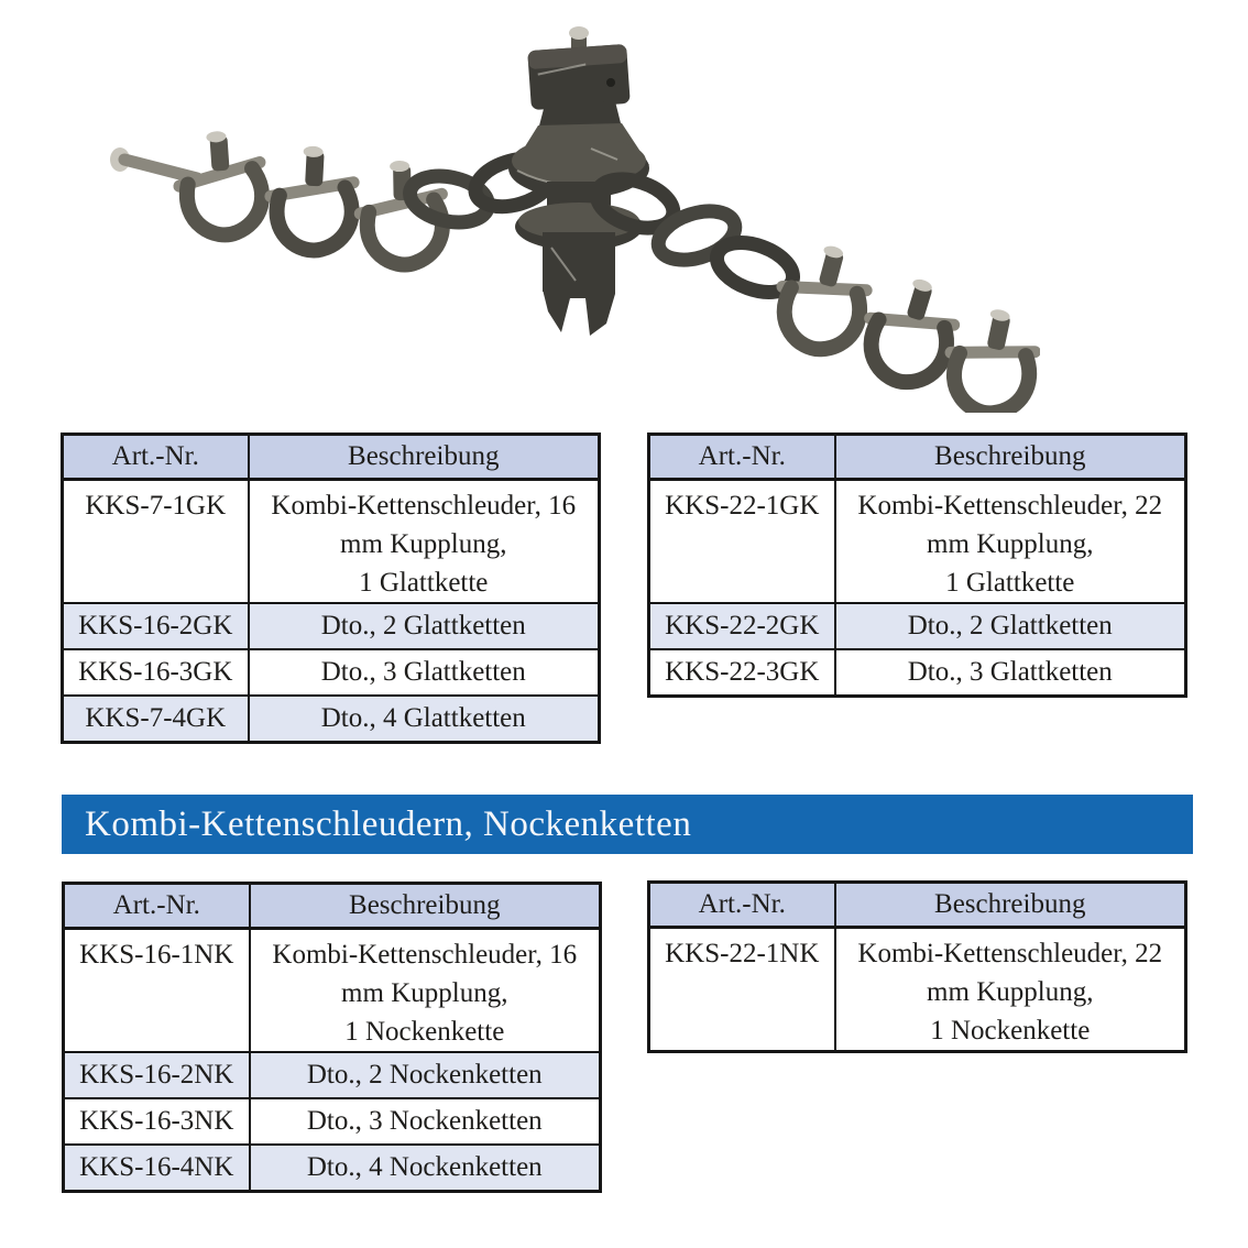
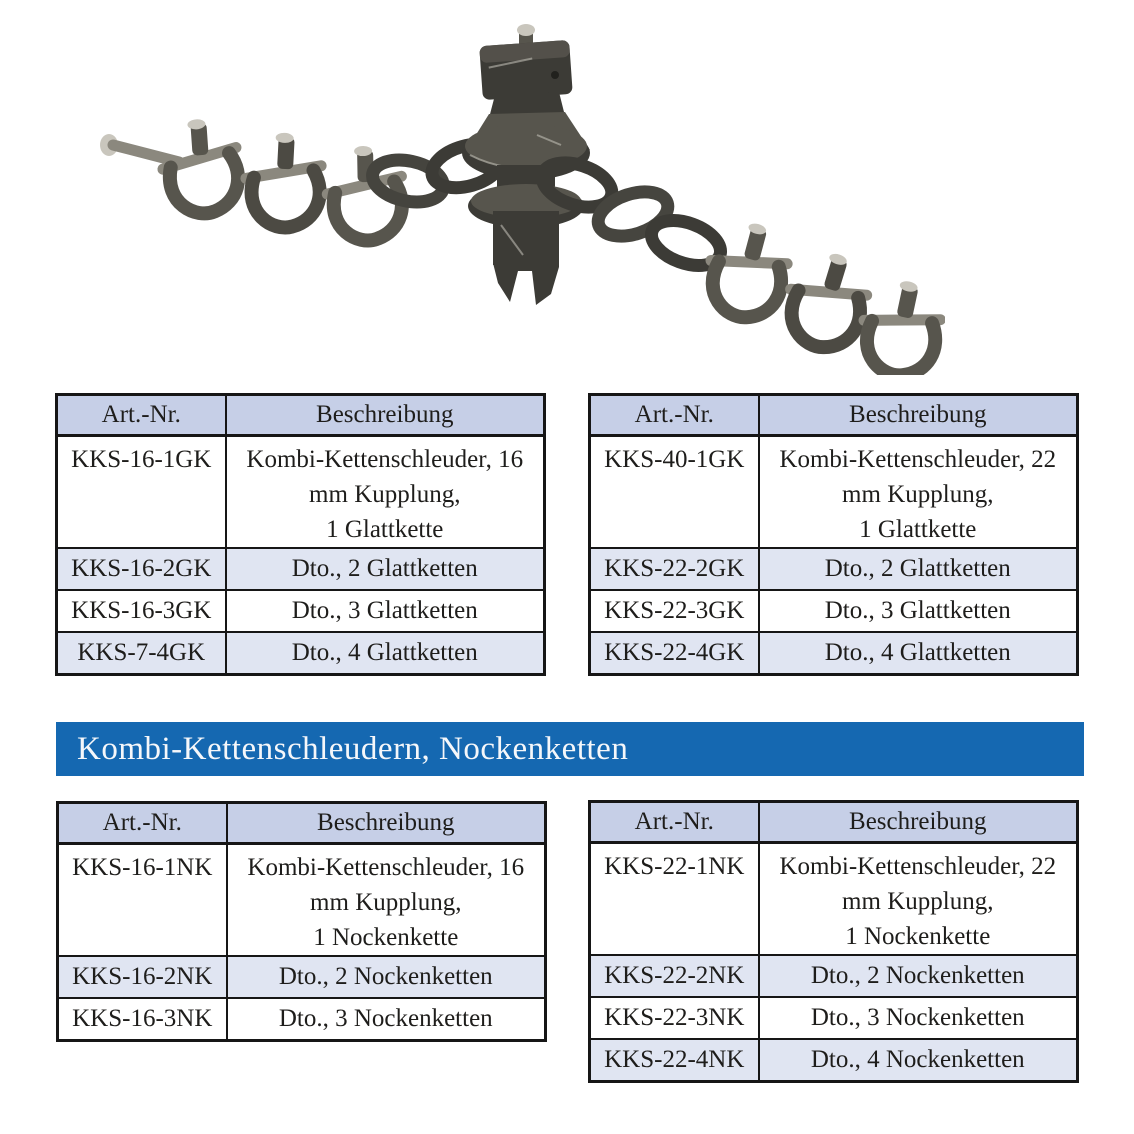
  Art.-Nr.	Beschreibung
- KKS-7-1GK	Kombi-Kettenschleuder, 16 mm Kupplung, 1 Glattkette
+ KKS-16-1GK	Kombi-Kettenschleuder, 16 mm Kupplung, 1 Glattkette
  KKS-16-2GK	Dto., 2 Glattketten
  KKS-16-3GK	Dto., 3 Glattketten
  KKS-7-4GK	Dto., 4 Glattketten
  Art.-Nr.	Beschreibung
- KKS-22-1GK	Kombi-Kettenschleuder, 22 mm Kupplung, 1 Glattkette
+ KKS-40-1GK	Kombi-Kettenschleuder, 22 mm Kupplung, 1 Glattkette
  KKS-22-2GK	Dto., 2 Glattketten
  KKS-22-3GK	Dto., 3 Glattketten
+ KKS-22-4GK	Dto., 4 Glattketten
  Kombi-Kettenschleudern, Nockenketten
  Art.-Nr.	Beschreibung
  KKS-16-1NK	Kombi-Kettenschleuder, 16 mm Kupplung, 1 Nockenkette
  KKS-16-2NK	Dto., 2 Nockenketten
  KKS-16-3NK	Dto., 3 Nockenketten
- KKS-16-4NK	Dto., 4 Nockenketten
  Art.-Nr.	Beschreibung
  KKS-22-1NK	Kombi-Kettenschleuder, 22 mm Kupplung, 1 Nockenkette
+ KKS-22-2NK	Dto., 2 Nockenketten
+ KKS-22-3NK	Dto., 3 Nockenketten
+ KKS-22-4NK	Dto., 4 Nockenketten
